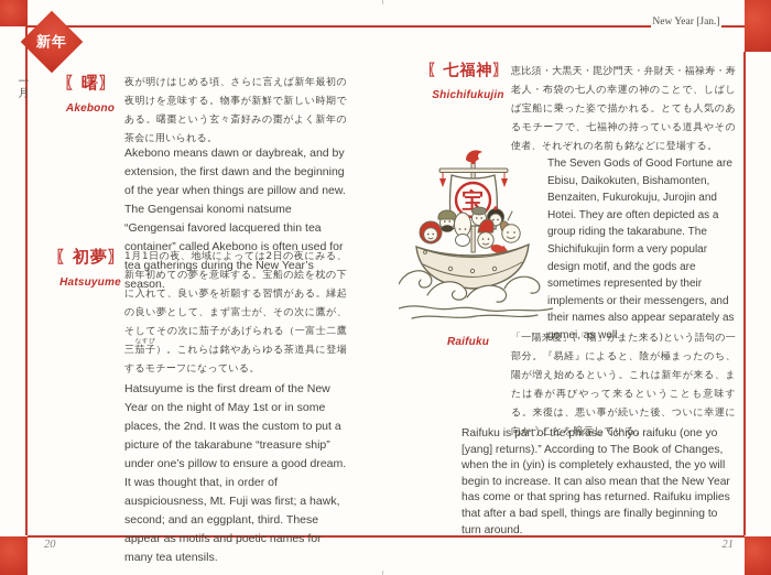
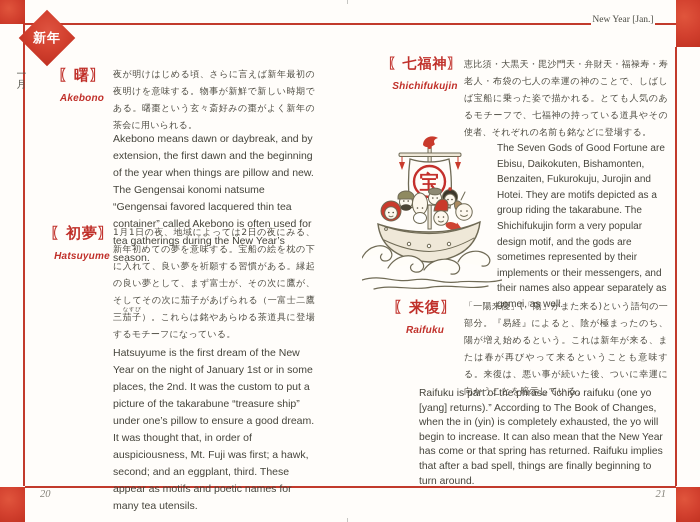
  New Year [Jan.]
  20
  21
  〖曙〗
  Akebono
  夜が明けはじめる頃、さらに言えば新年最初の夜明けを意味する。物事が新鮮で新しい時期である。曙棗という玄々斎好みの棗がよく新年の茶会に用いられる。
  Akebono means dawn or daybreak, and by extension, the first dawn and the beginning of the year when things are pillow and new. The Gengensai konomi natsume “Gengensai favored lacquered thin tea container” called Akebono is often used for tea gatherings during the New Year’s season.
  〖初夢〗
  Hatsuyume
  1月1日の夜、地域によっては2日の夜にみる、新年初めての夢を意味する。宝船の絵を枕の下に入れて、良い夢を祈願する習慣がある。縁起の良い夢として、まず富士が、その次に鷹が、そしてその次に茄子があげられる（一富士二鷹三茄子）。これらは銘やあらゆる茶道具に登場するモチーフになっている。
- Hatsuyume is the first dream of the New Year on the night of May 1st or in some places, the 2nd. It was the custom to put a picture of the takarabune “treasure ship” under one’s pillow to ensure a good dream. It was thought that, in order of auspiciousness, Mt. Fuji was first; a hawk, second; and an eggplant, third. These appear as motifs and poetic names for many tea utensils.
+ Hatsuyume is the first dream of the New Year on the night of January 1st or in some places, the 2nd. It was the custom to put a picture of the takarabune “treasure ship” under one’s pillow to ensure a good dream. It was thought that, in order of auspiciousness, Mt. Fuji was first; a hawk, second; and an eggplant, third. These appear as motifs and poetic names for many tea utensils.
  〖七福神〗
  Shichifukujin
  恵比須・大黒天・毘沙門天・弁財天・福禄寿・寿老人・布袋の七人の幸運の神のことで、しばしば宝船に乗った姿で描かれる。とても人気のあるモチーフで、七福神の持っている道具やその使者、それぞれの名前も銘などに登場する。
  宝
- The Seven Gods of Good Fortune are Ebisu, Daikokuten, Bishamonten, Benzaiten, Fukurokuju, Jurojin and Hotei. They are often depicted as a group riding the takarabune. The Shichifukujin form a very popular design motif, and the gods are sometimes represented by their implements or their messengers, and their names also appear separately as gomei, as well.
+ The Seven Gods of Good Fortune are Ebisu, Daikokuten, Bishamonten, Benzaiten, Fukurokuju, Jurojin and Hotei. They are motifs depicted as a group riding the takarabune. The Shichifukujin form a very popular design motif, and the gods are sometimes represented by their implements or their messengers, and their names also appear separately as gomei, as well.
+ 〖来復〗
  Raifuku
  「一陽来復」(「陽」がまた来る)という語句の一部分。『易経』によると、陰が極まったのち、陽が増え始めるという。これは新年が来る、または春が再びやって来るということも意味する。来復は、悪い事が続いた後、ついに幸運に向かうことを暗示している。
  Raifuku is part of the phrase “ichiyo raifuku (one yo [yang] returns).” According to The Book of Changes, when the in (yin) is completely exhausted, the yo will begin to increase. It can also mean that the New Year has come or that spring has returned. Raifuku implies that after a bad spell, things are finally beginning to turn around.
